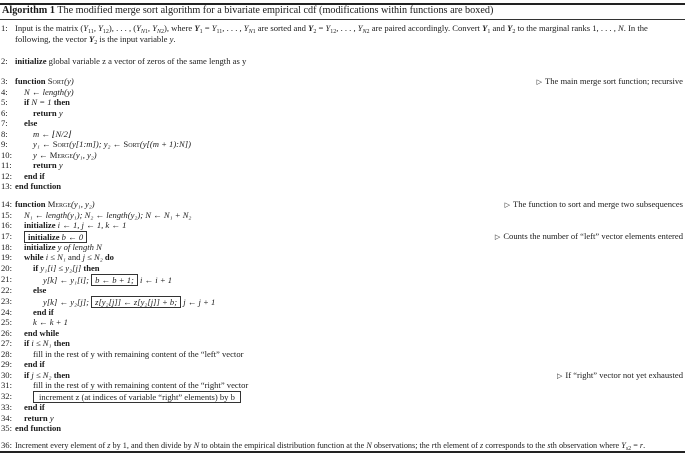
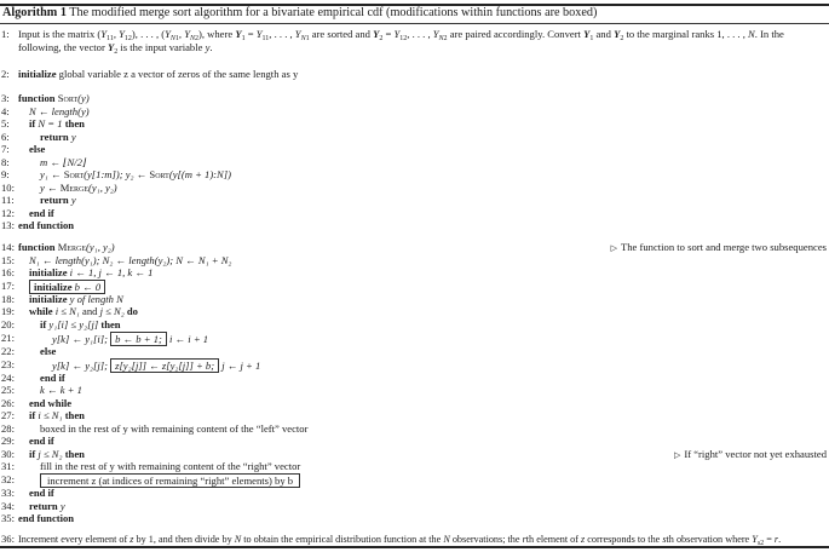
  Algorithm 1 The modified merge sort algorithm for a bivariate empirical cdf (modifications within functions are boxed)
  1:
  Input is the matrix (Y , Y ), . . . , (Y , Y ), where Y = Y , . . . , Y are sorted and Y = Y , . . . , Y are paired accordingly. Convert Y and Y to the marginal ranks 1, . . . , N. In the following, the vector Y is the input variable y.
  2:
  initialize global variable z a vector of zeros of the same length as y
  3:
  function Sort(y)
- ▷ The main merge sort function; recursive
  4:
  N ← length(y)
  5:
  if N = 1 then
  6:
  return y
  7:
  else
  8:
  m ← ⌊N/2⌋
  9:
  y₁ ← Sort(y[1:m]); y₂ ← Sort(y[(m + 1):N])
  10:
  y ← Merge(y₁, y₂)
  11:
  return y
  12:
  end if
  13:
  end function
  14:
  function Merge(y₁, y₂)
  ▷ The function to sort and merge two subsequences
  15:
  N₁ ← length(y₁); N₂ ← length(y₂); N ← N₁ + N₂
  16:
  initialize i ← 1, j ← 1, k ← 1
  17:
  initialize b ← 0
- ▷ Counts the number of “left” vector elements entered
  18:
  initialize y of length N
  19:
  while i ≤ N₁ and j ≤ N₂ do
  20:
  if y₁[i] ≤ y₂[j] then
  21:
  y[k] ← y₁[i]; b ← b + 1; i ← i + 1
  22:
  else
  23:
  y[k] ← y₂[j]; z[y₂[j]] ← z[y₂[j]] + b; j ← j + 1
  24:
  end if
  25:
  k ← k + 1
  26:
  end while
  27:
  if i ≤ N₁ then
  28:
- fill in the rest of y with remaining content of the “left” vector
+ boxed in the rest of y with remaining content of the “left” vector
  29:
  end if
  30:
  if j ≤ N₂ then
  ▷ If “right” vector not yet exhausted
  31:
  fill in the rest of y with remaining content of the “right” vector
  32:
- increment z (at indices of variable “right” elements) by b
+ increment z (at indices of remaining “right” elements) by b
  33:
  end if
  34:
  return y
  35:
  end function
  36:
  Increment every element of z by 1, and then divide by N to obtain the empirical distribution function at the N observations; the rth element of z corresponds to the sth observation where Y = r.
